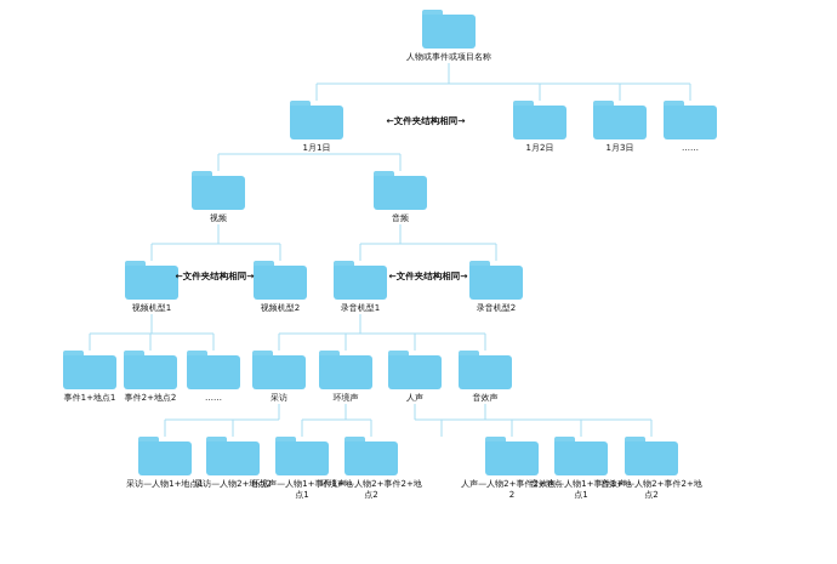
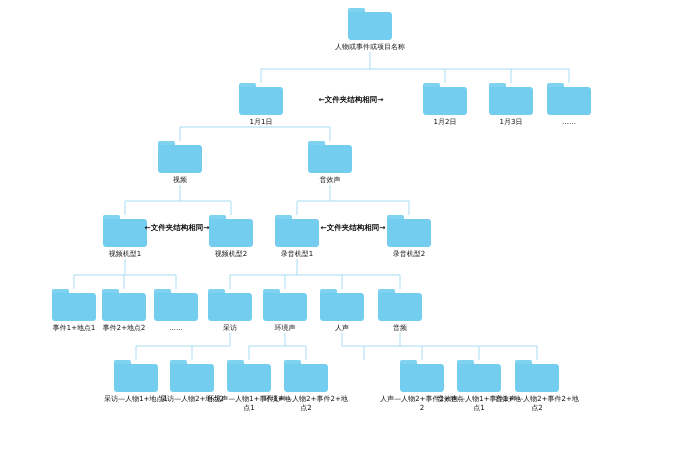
  人物或事件或项目名称
  1月1日
  1月2日
  1月3日
  ……
  视频
- 音频
+ 音效声
  视频机型1
  视频机型2
  录音机型1
  录音机型2
  事件1+地点1
  事件2+地点2
  ……
  采访
  环境声
  人声
- 音效声
+ 音频
  采访—人物1+地点1
  采访—人物2+地点2
  环境声—人物1+事件1+地点1
  环境声—人物2+事件2+地点2
  人声—人物2+事件2+地点2
  音效声—人物1+事件1+地点1
  音效声—人物2+事件2+地点2
  ←文件夹结构相同→
  ←文件夹结构相同→
  ←文件夹结构相同→
